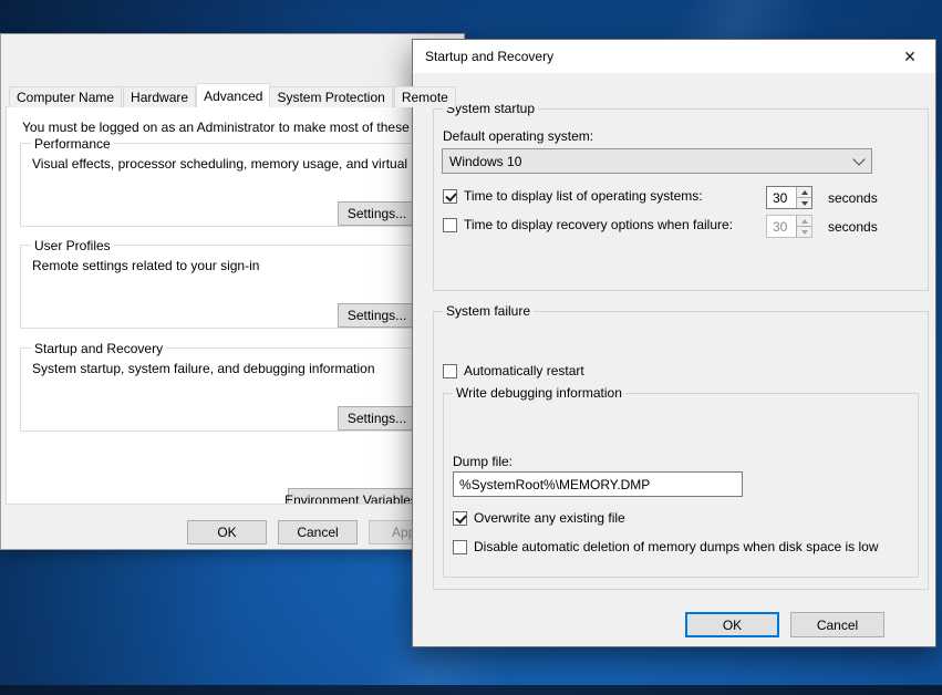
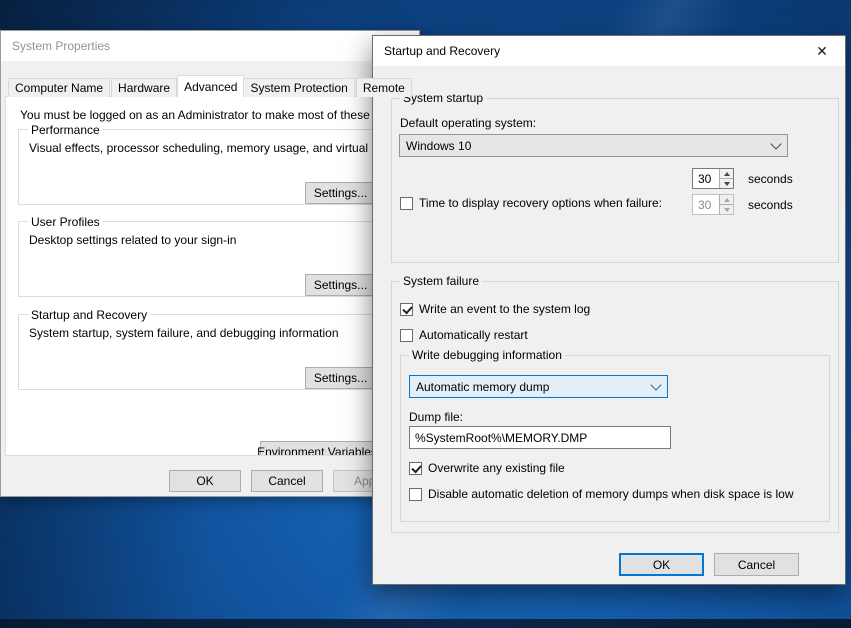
+ System Properties
  Computer Name
  Hardware
  Advanced
  System Protection
  Remote
  You must be logged on as an Administrator to make most of these
  Performance
  Visual effects, processor scheduling, memory usage, and virtual
  Settings...
  User Profiles
- Remote settings related to your sign-in
+ Desktop settings related to your sign-in
  Settings...
  Startup and Recovery
  System startup, system failure, and debugging information
  Settings...
  Environment Variable
  OK
  Cancel
  Startup and Recovery
  ✕
  System startup
  Default operating system:
  Windows 10
- Time to display list of operating systems:
  30
  seconds
  Time to display recovery options when failure:
  30
  seconds
  System failure
+ Write an event to the system log
  Automatically restart
  Write debugging information
+ Automatic memory dump
  Dump file:
  %SystemRoot%\MEMORY.DMP
  Overwrite any existing file
  Disable automatic deletion of memory dumps when disk space is low
  OK
  Cancel
